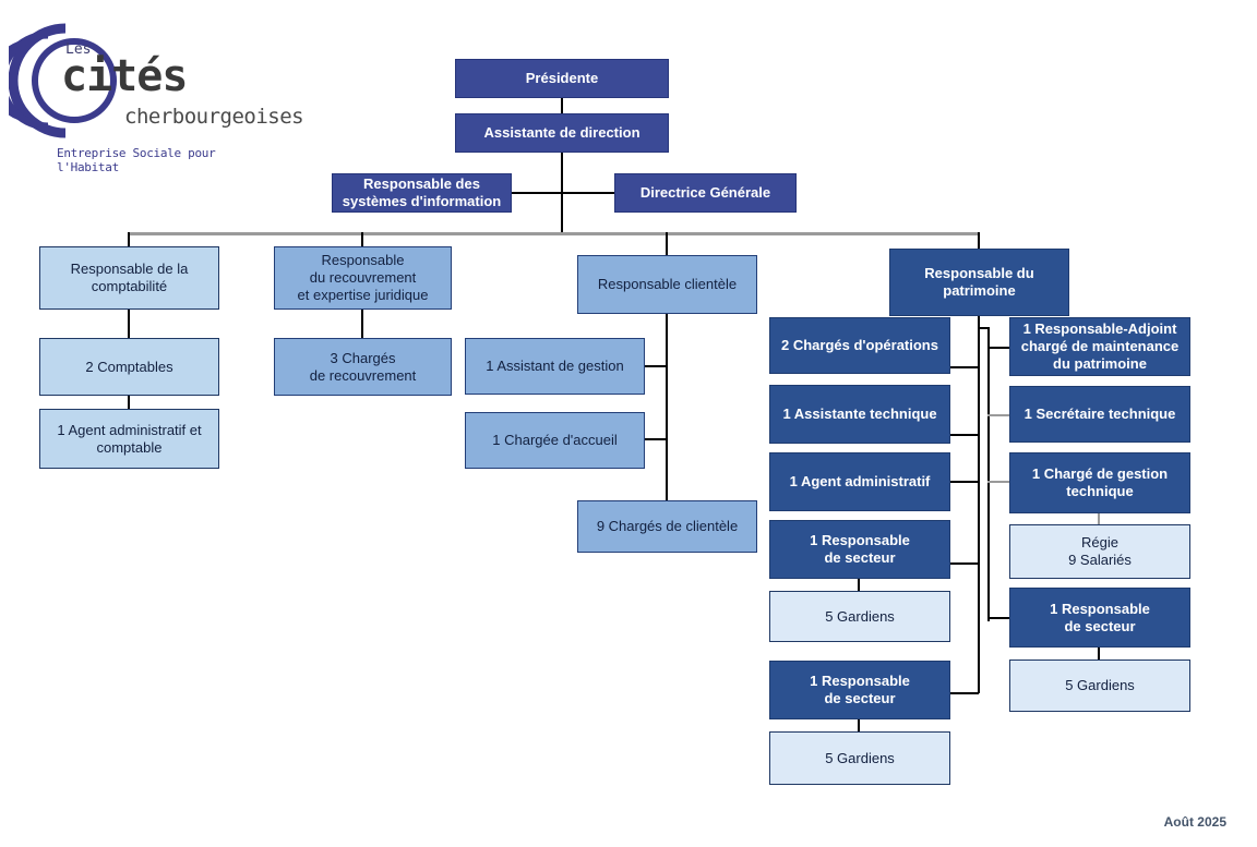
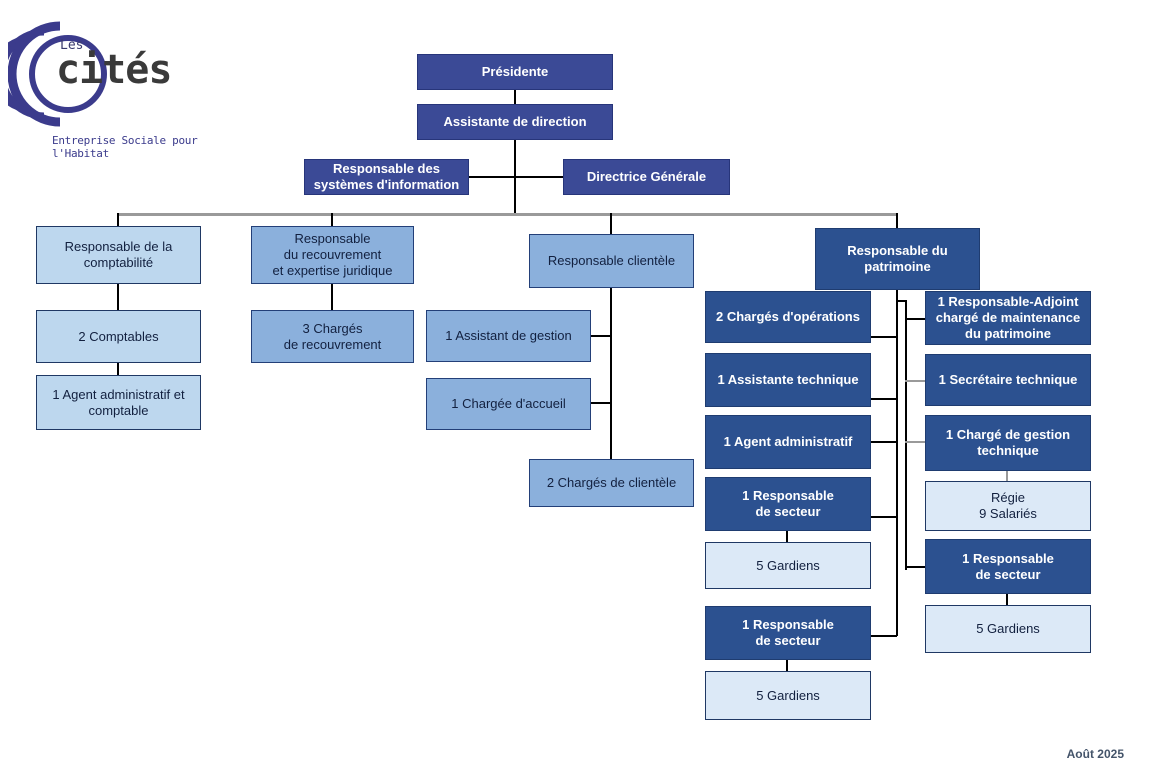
  Les
  cités
- cherbourgeoises
  Entreprise Sociale pour l'Habitat
  Présidente
  Assistante de direction
  Responsable des
  systèmes d'information
  Directrice Générale
  Responsable de la
  comptabilité
  2 Comptables
  1 Agent administratif et
  comptable
  Responsable
  du recouvrement
  et expertise juridique
  3 Chargés
  de recouvrement
  Responsable clientèle
  1 Assistant de gestion
  1 Chargée d'accueil
- 9 Chargés de clientèle
+ 2 Chargés de clientèle
  Responsable du
  patrimoine
  2 Chargés d'opérations
  1 Assistante technique
  1 Agent administratif
  1 Responsable
  de secteur
  5 Gardiens
  1 Responsable
  de secteur
  5 Gardiens
  1 Responsable-Adjoint
  chargé de maintenance
  du patrimoine
  1 Secrétaire technique
  1 Chargé de gestion
  technique
  Régie
  9 Salariés
  1 Responsable
  de secteur
  5 Gardiens
  Août 2025
